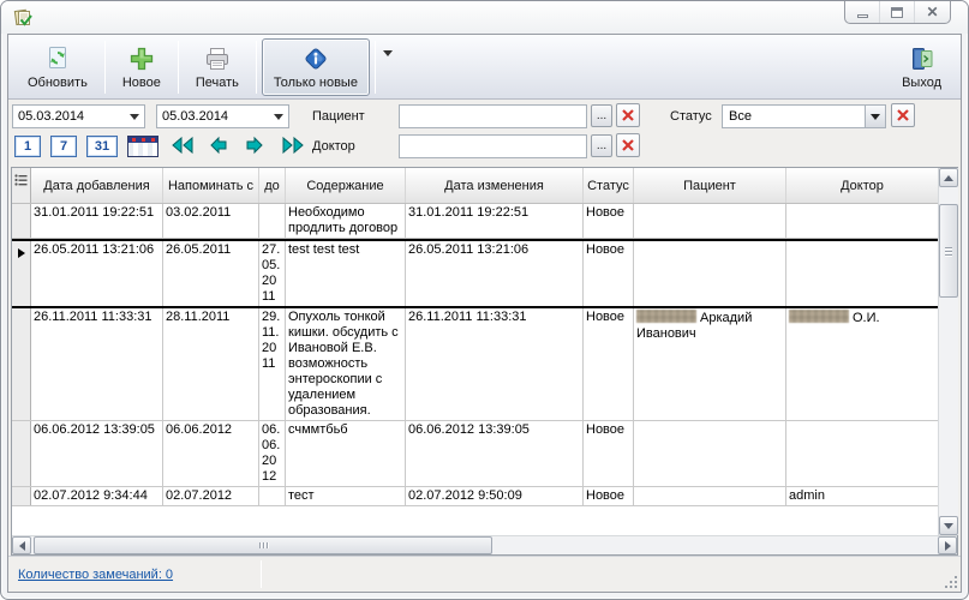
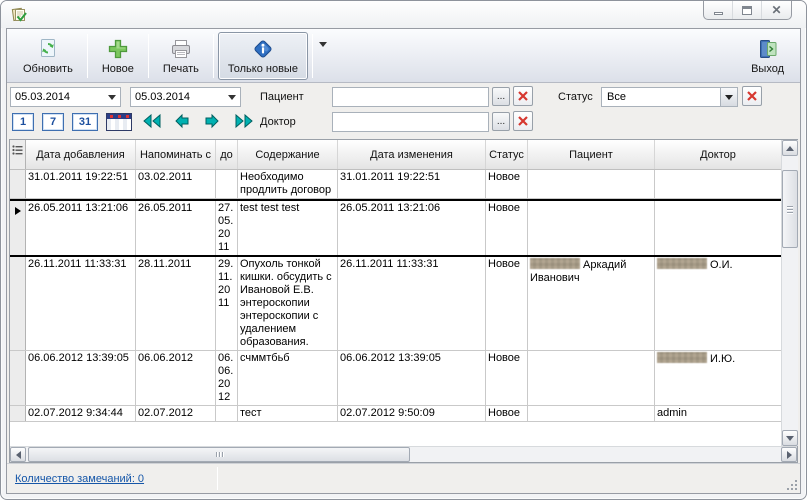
  ✕
  Обновить
  Новое
  Печать
  Только новые
  Выход
  05.03.2014
  05.03.2014
  Пациент
  ...
  Статус
  Все
  1
  7
  31
  Доктор
  ...
  Дата добавления
  Напоминать с
  до
  Содержание
  Дата изменения
  Статус
  Пациент
  Доктор
  31.01.2011 19:22:51
  03.02.2011
  Необходимо продлить договор
  31.01.2011 19:22:51
  Новое
  26.05.2011 13:21:06
  26.05.2011
  27.05.2011
  test test test
  26.05.2011 13:21:06
  Новое
  26.11.2011 11:33:31
  28.11.2011
  29.11.2011
- Опухоль тонкой кишки. обсудить с Ивановой Е.В. возможность энтероскопии с удалением образования.
+ Опухоль тонкой кишки. обсудить с Ивановой Е.В. энтероскопии энтероскопии с удалением образования.
  26.11.2011 11:33:31
  Новое
  Аркадий Иванович
  О.И.
  06.06.2012 13:39:05
  06.06.2012
  06.06.2012
  счммтбьб
  06.06.2012 13:39:05
  Новое
+ И.Ю.
  02.07.2012 9:34:44
  02.07.2012
  тест
  02.07.2012 9:50:09
  Новое
  admin
  Количество замечаний: 0
